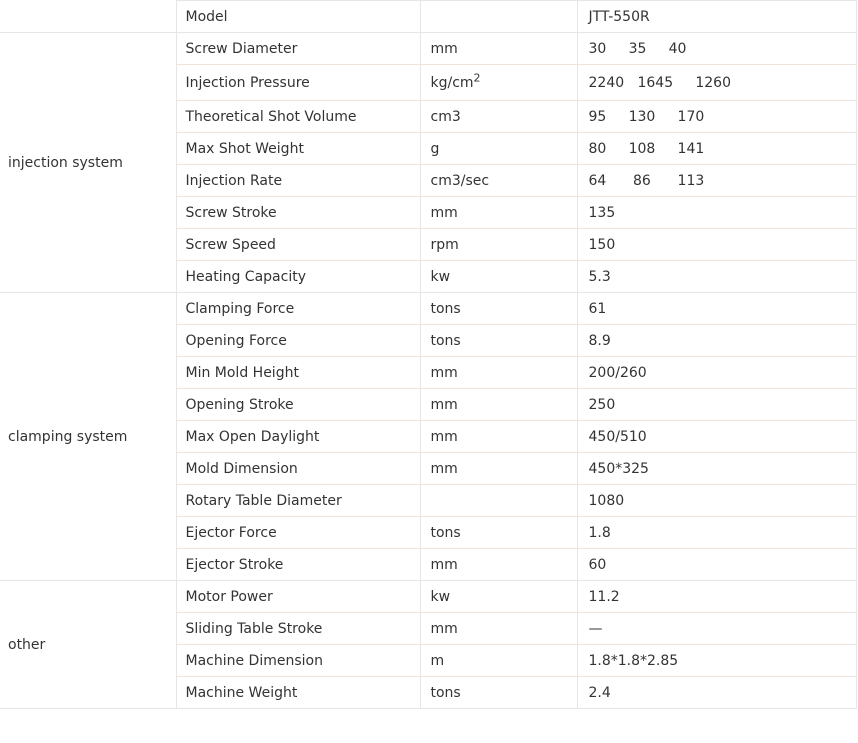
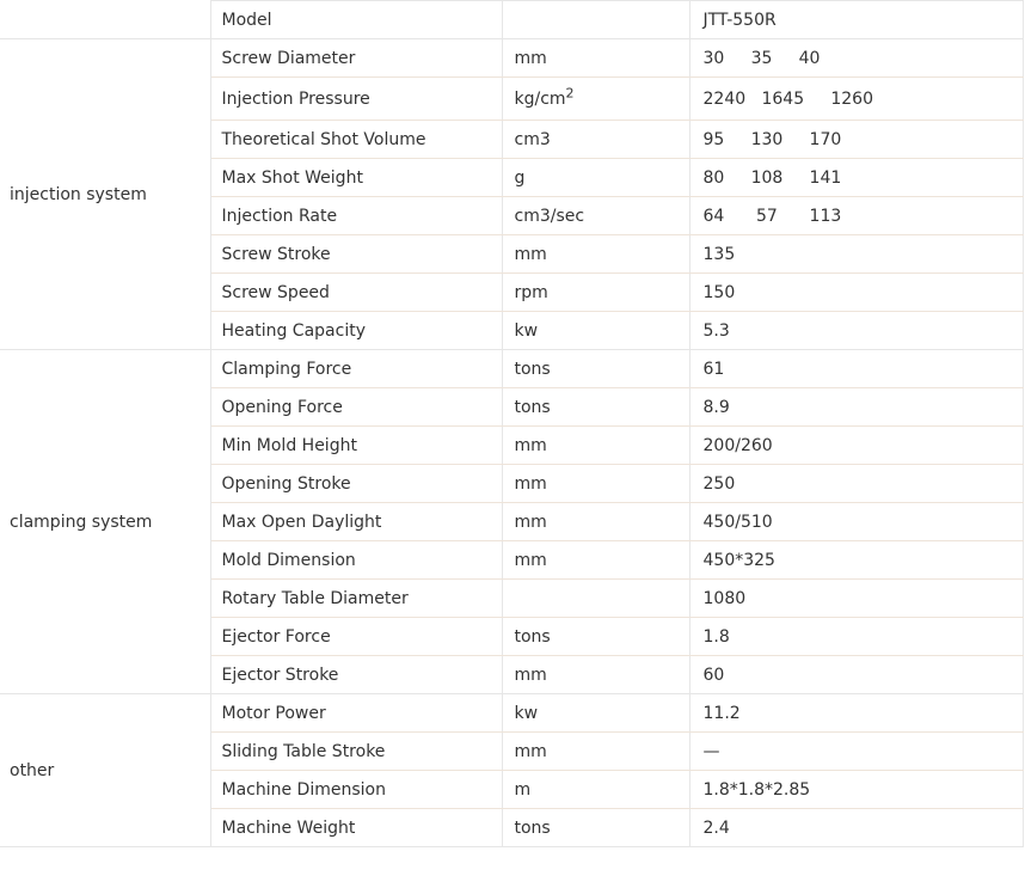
  	Model		JTT-550R
  injection system	Screw Diameter	mm	30 35 40
  Injection Pressure	kg/cm2	2240 1645 1260
  Theoretical Shot Volume	cm3	95 130 170
  Max Shot Weight	g	80 108 141
- Injection Rate	cm3/sec	64 86 113
+ Injection Rate	cm3/sec	64 57 113
  Screw Stroke	mm	135
  Screw Speed	rpm	150
  Heating Capacity	kw	5.3
  clamping system	Clamping Force	tons	61
  Opening Force	tons	8.9
  Min Mold Height	mm	200/260
  Opening Stroke	mm	250
  Max Open Daylight	mm	450/510
  Mold Dimension	mm	450*325
  Rotary Table Diameter		1080
  Ejector Force	tons	1.8
  Ejector Stroke	mm	60
  other	Motor Power	kw	11.2
  Sliding Table Stroke	mm	—
  Machine Dimension	m	1.8*1.8*2.85
  Machine Weight	tons	2.4
